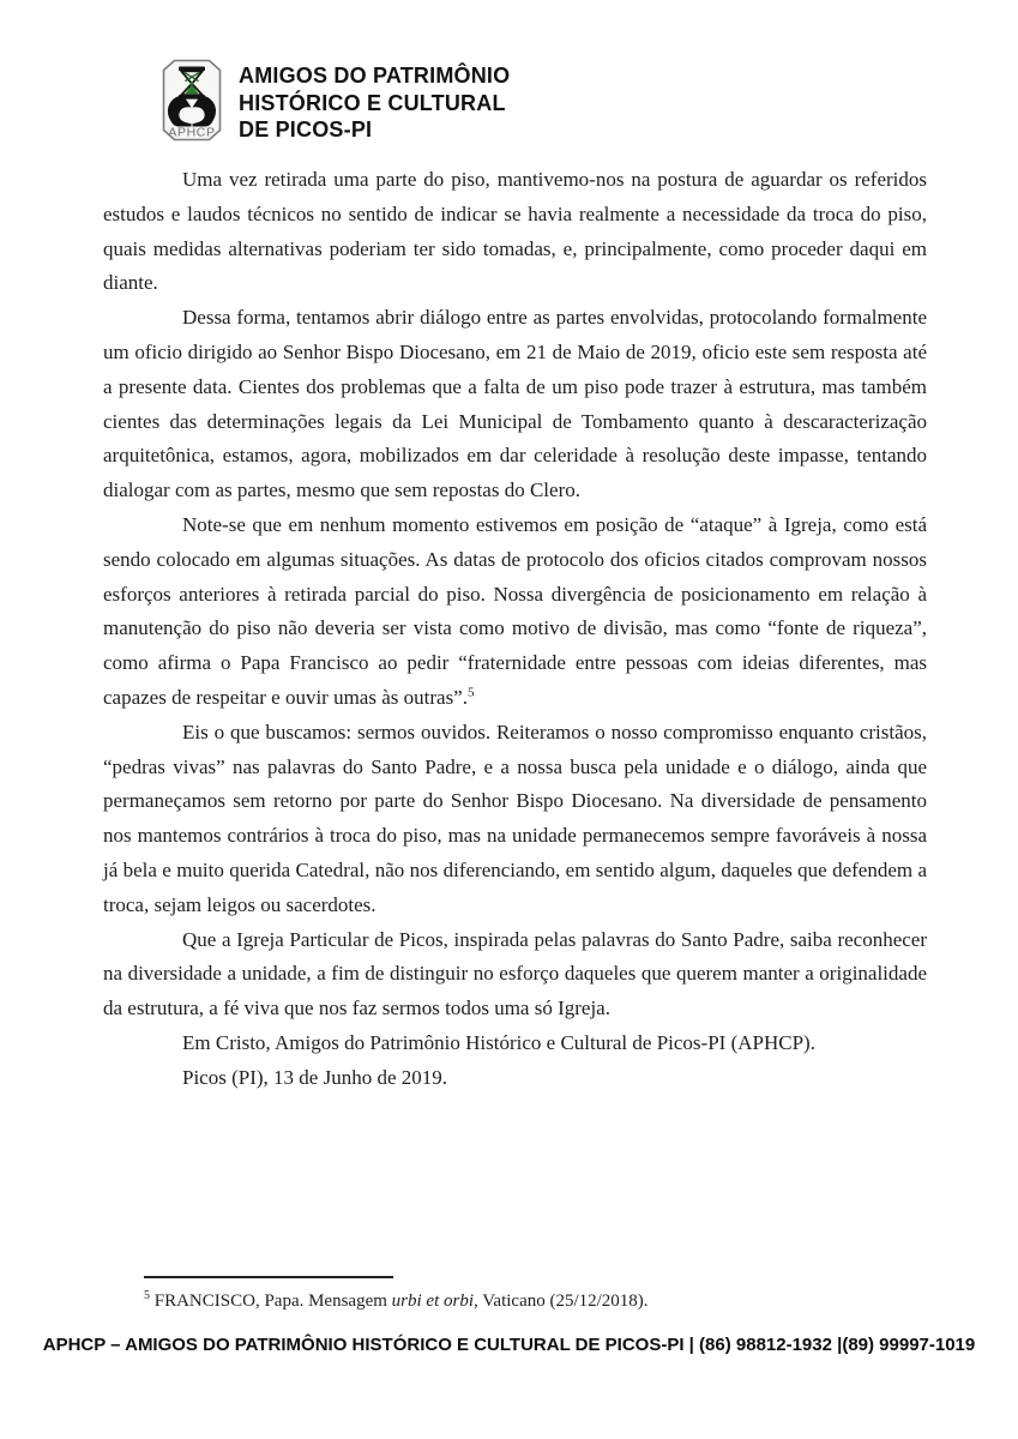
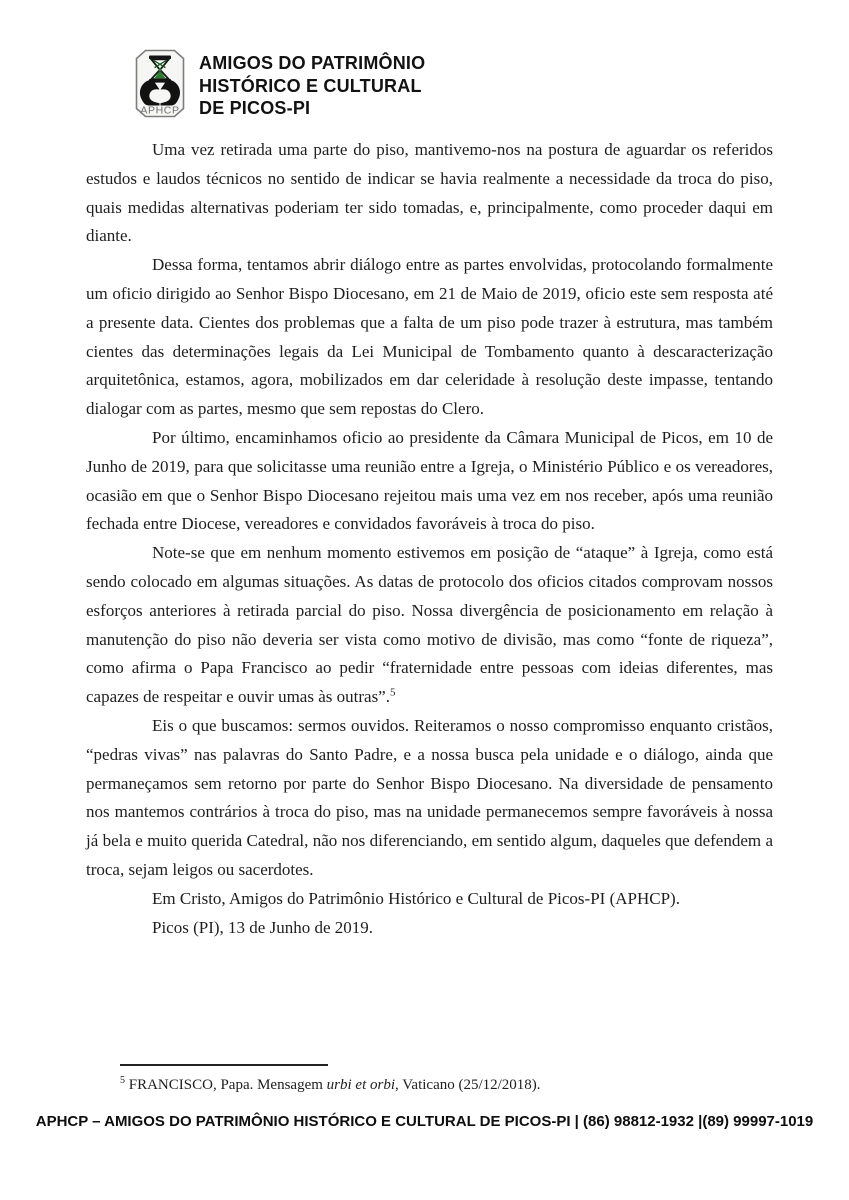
  APHCP
  AMIGOS DO PATRIMÔNIO
  HISTÓRICO E CULTURAL
  DE PICOS-PI
  Uma vez retirada uma parte do piso, mantivemo-nos na postura de aguardar os referidos estudos e laudos técnicos no sentido de indicar se havia realmente a necessidade da troca do piso, quais medidas alternativas poderiam ter sido tomadas, e, principalmente, como proceder daqui em diante.
  Dessa forma, tentamos abrir diálogo entre as partes envolvidas, protocolando formalmente um oficio dirigido ao Senhor Bispo Diocesano, em 21 de Maio de 2019, oficio este sem resposta até a presente data. Cientes dos problemas que a falta de um piso pode trazer à estrutura, mas também cientes das determinações legais da Lei Municipal de Tombamento quanto à descaracterização arquitetônica, estamos, agora, mobilizados em dar celeridade à resolução deste impasse, tentando dialogar com as partes, mesmo que sem repostas do Clero.
+ Por último, encaminhamos oficio ao presidente da Câmara Municipal de Picos, em 10 de Junho de 2019, para que solicitasse uma reunião entre a Igreja, o Ministério Público e os vereadores, ocasião em que o Senhor Bispo Diocesano rejeitou mais uma vez em nos receber, após uma reunião fechada entre Diocese, vereadores e convidados favoráveis à troca do piso.
  Note-se que em nenhum momento estivemos em posição de “ataque” à Igreja, como está sendo colocado em algumas situações. As datas de protocolo dos oficios citados comprovam nossos esforços anteriores à retirada parcial do piso. Nossa divergência de posicionamento em relação à manutenção do piso não deveria ser vista como motivo de divisão, mas como “fonte de riqueza”, como afirma o Papa Francisco ao pedir “fraternidade entre pessoas com ideias diferentes, mas capazes de respeitar e ouvir umas às outras”.5
  Eis o que buscamos: sermos ouvidos. Reiteramos o nosso compromisso enquanto cristãos, “pedras vivas” nas palavras do Santo Padre, e a nossa busca pela unidade e o diálogo, ainda que permaneçamos sem retorno por parte do Senhor Bispo Diocesano. Na diversidade de pensamento nos mantemos contrários à troca do piso, mas na unidade permanecemos sempre favoráveis à nossa já bela e muito querida Catedral, não nos diferenciando, em sentido algum, daqueles que defendem a troca, sejam leigos ou sacerdotes.
- Que a Igreja Particular de Picos, inspirada pelas palavras do Santo Padre, saiba reconhecer na diversidade a unidade, a fim de distinguir no esforço daqueles que querem manter a originalidade da estrutura, a fé viva que nos faz sermos todos uma só Igreja.
  Em Cristo, Amigos do Patrimônio Histórico e Cultural de Picos-PI (APHCP).
  Picos (PI), 13 de Junho de 2019.
  5 FRANCISCO, Papa. Mensagem urbi et orbi, Vaticano (25/12/2018).
  APHCP – AMIGOS DO PATRIMÔNIO HISTÓRICO E CULTURAL DE PICOS-PI | (86) 98812-1932 |(89) 99997-1019
